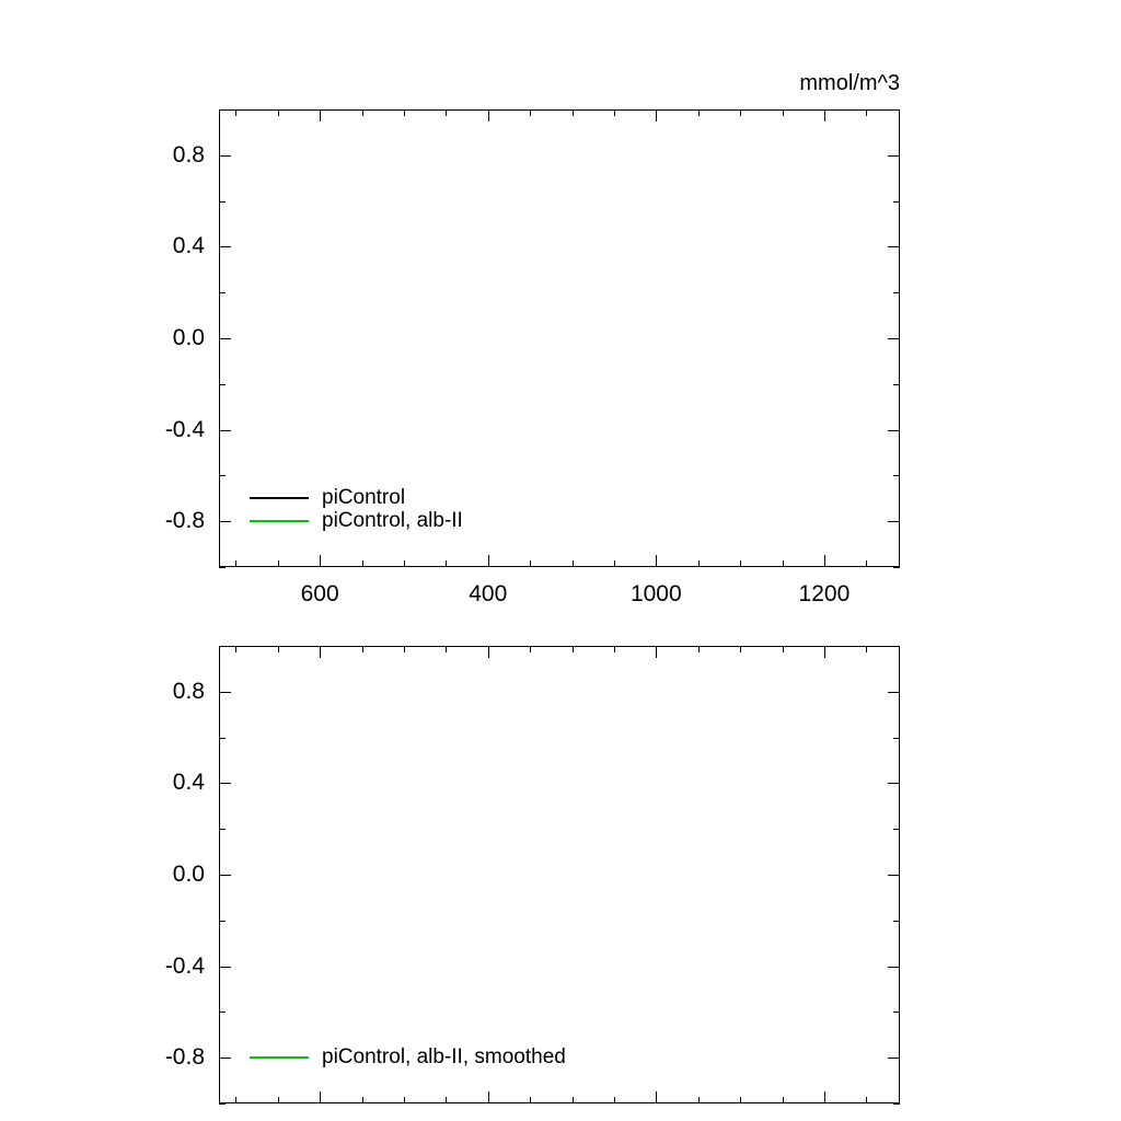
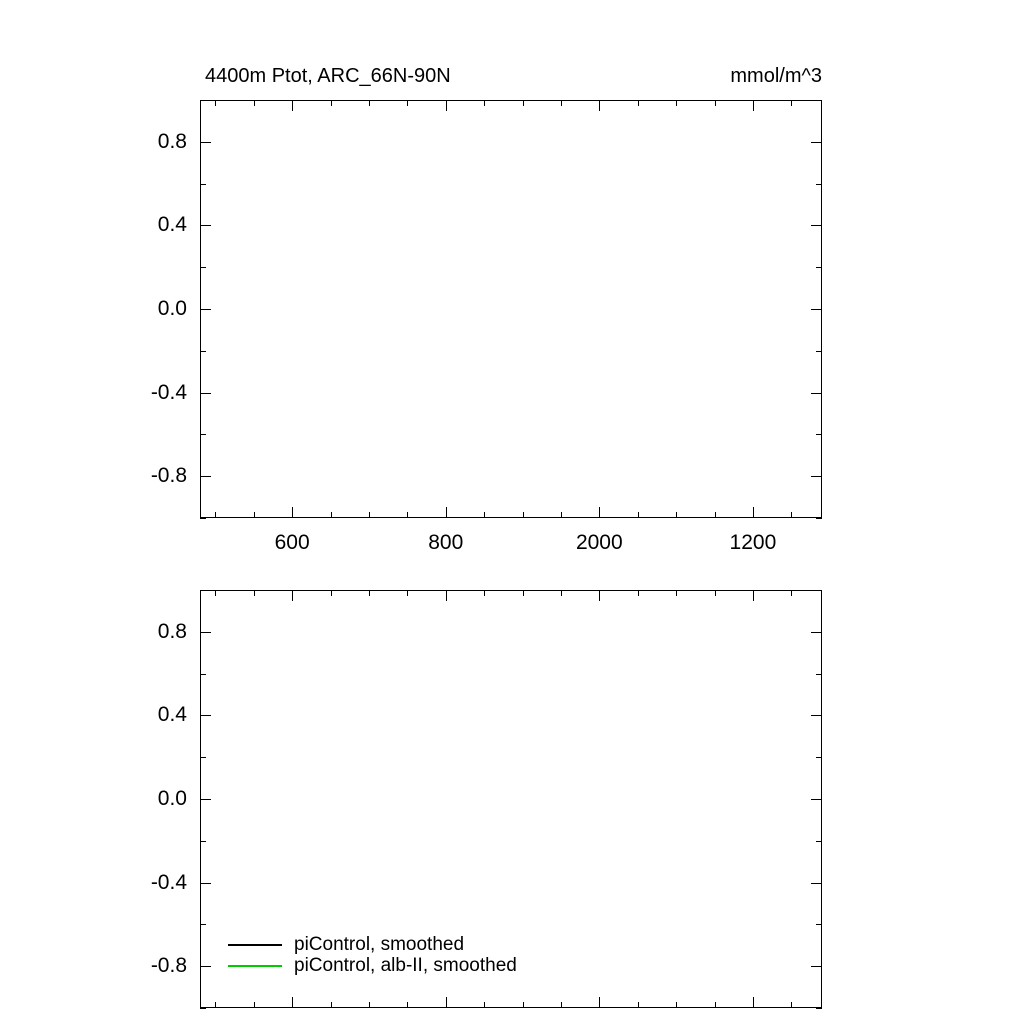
+ 4400m Ptot, ARC_66N-90N
  mmol/m^3
  0.8
  0.4
  0.0
  -0.4
  -0.8
  600
- 400
+ 800
- 1000
+ 2000
  1200
- piControl
- piControl, alb-II
  0.8
  0.4
  0.0
  -0.4
  -0.8
+ piControl, smoothed
  piControl, alb-II, smoothed
